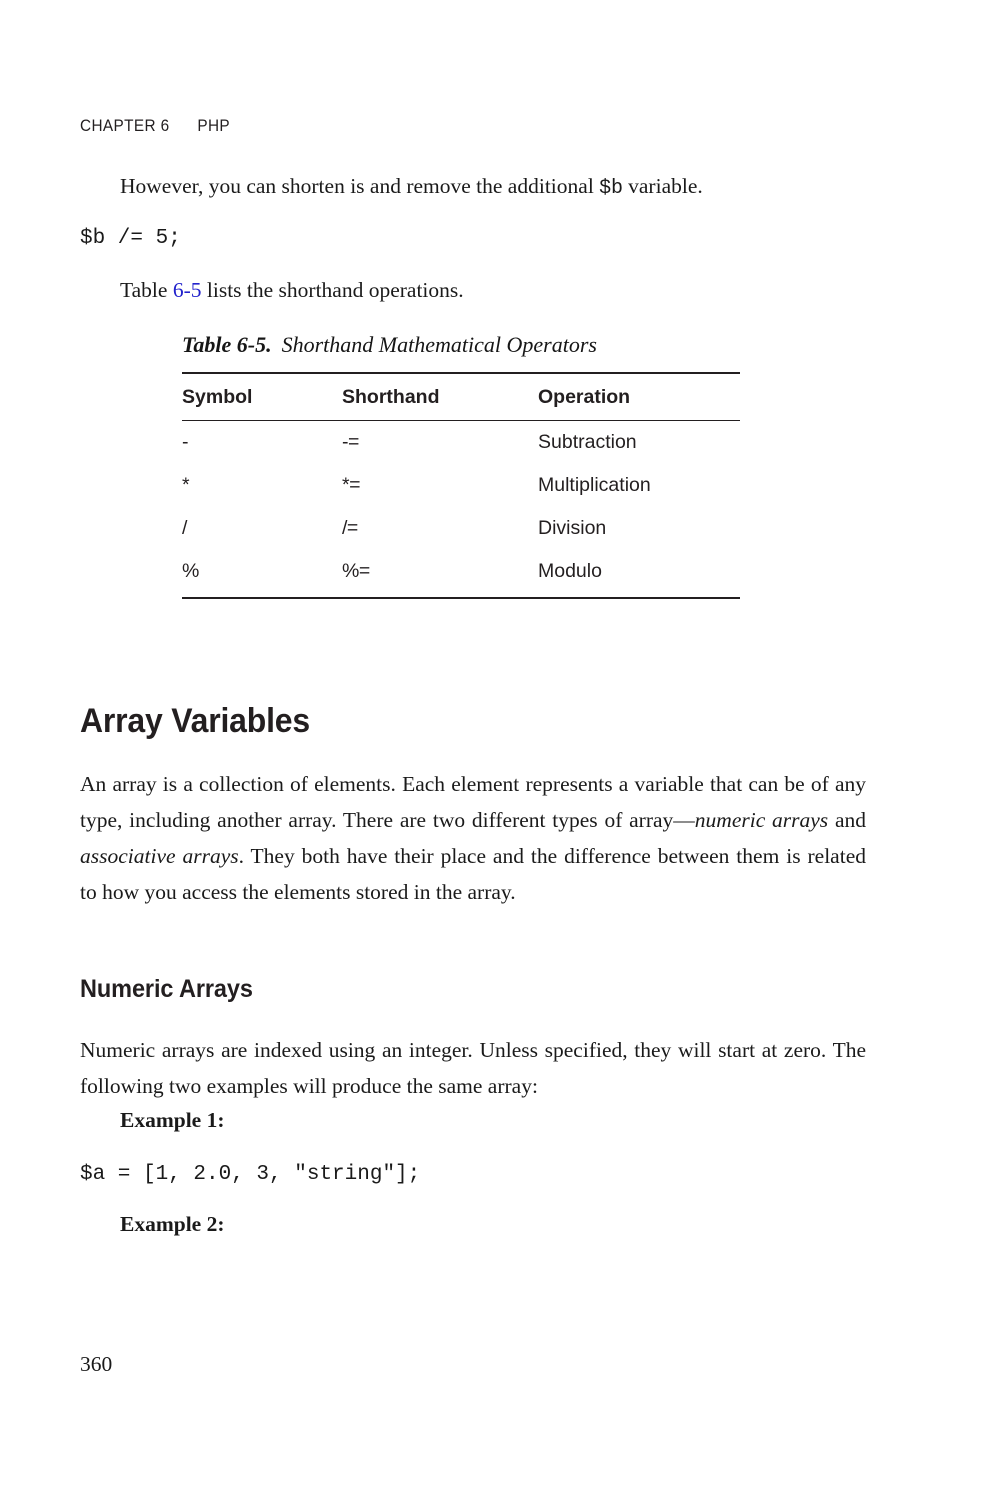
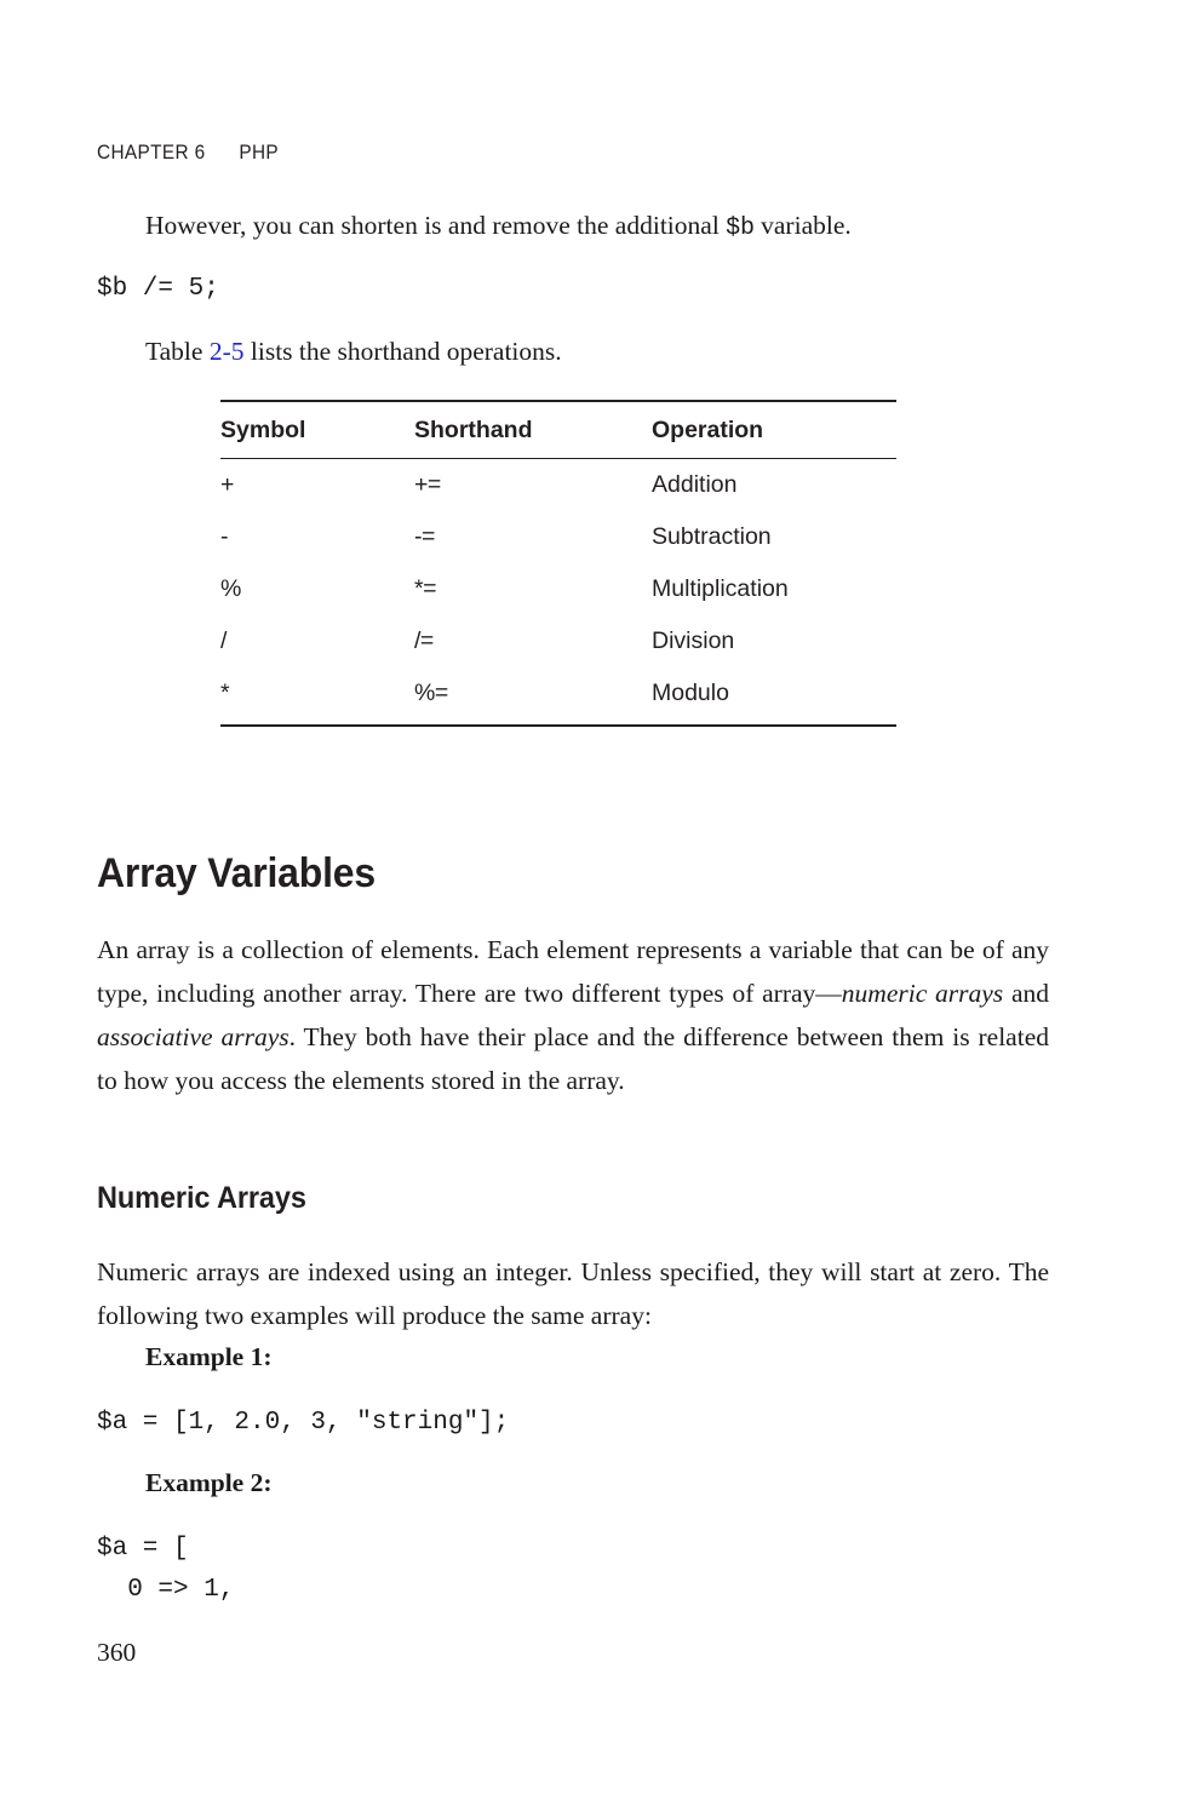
  CHAPTER 6 PHP
  However, you can shorten is and remove the additional $b variable.
  $b /= 5;
- Table 6-5 lists the shorthand operations.
+ Table 2-5 lists the shorthand operations.
- Table 6-5. Shorthand Mathematical Operators
  Symbol	Shorthand	Operation
+ +	+=	Addition
  -	-=	Subtraction
- *	*=	Multiplication
+ %	*=	Multiplication
  /	/=	Division
- %	%=	Modulo
+ *	%=	Modulo
  Array Variables
  An array is a collection of elements. Each element represents a variable that can be of any type, including another array. There are two different types of array—numeric arrays and associative arrays. They both have their place and the difference between them is related to how you access the elements stored in the array.
  Numeric Arrays
  Numeric arrays are indexed using an integer. Unless specified, they will start at zero. The following two examples will produce the same array:
  Example 1:
  $a = [1, 2.0, 3, "string"];
  Example 2:
+ $a = [
+ 0 => 1,
  360
